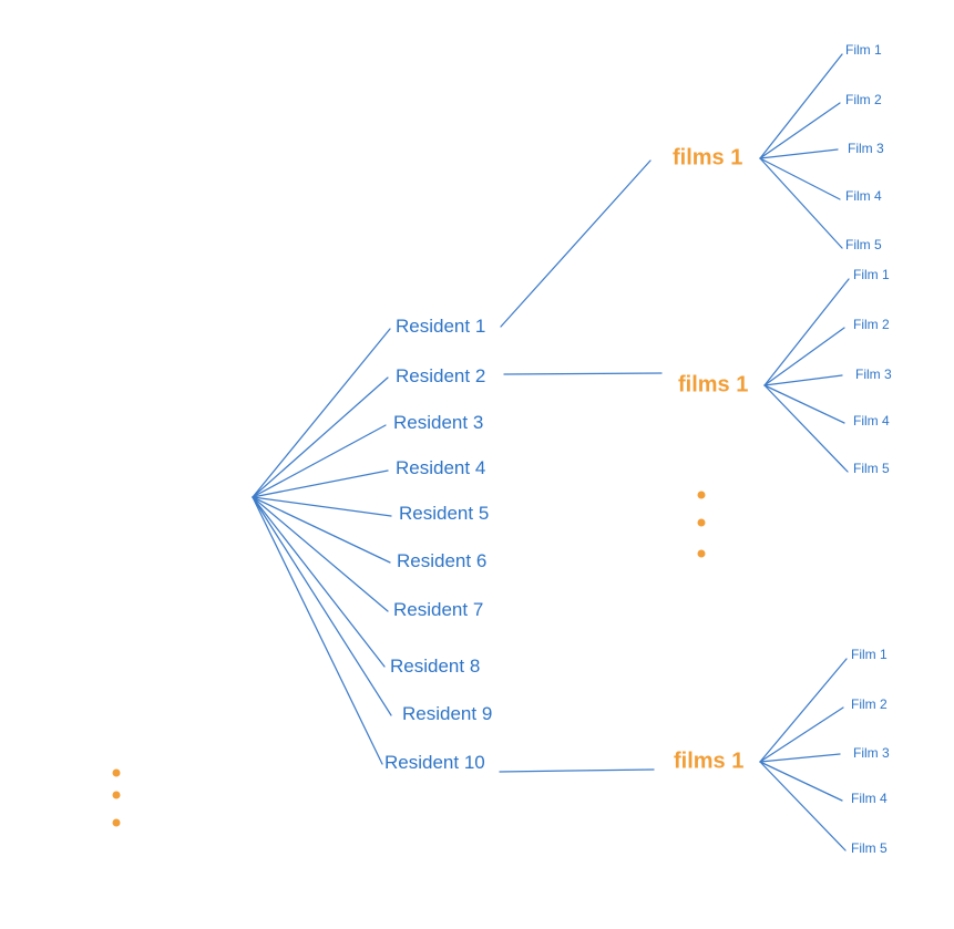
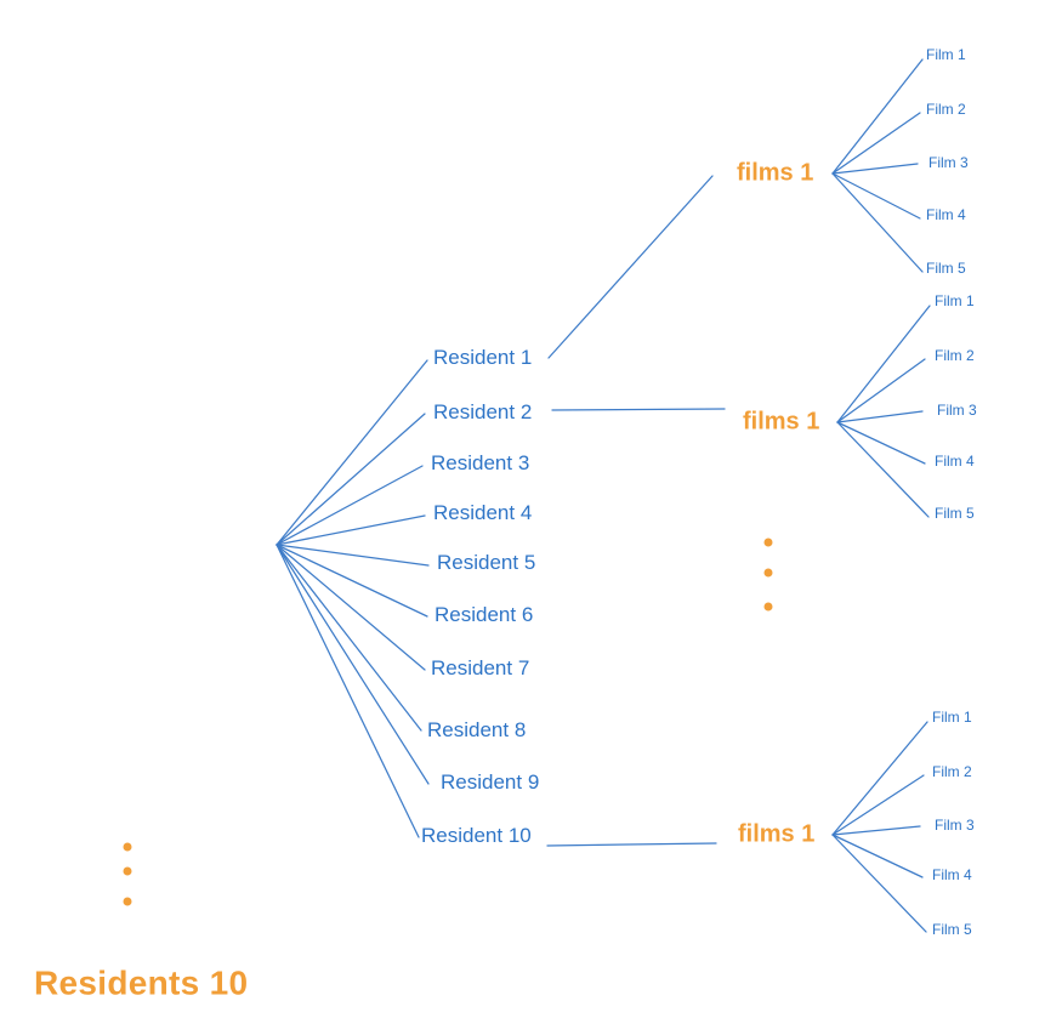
+ Residents 10
  Resident 1
  Resident 2
  Resident 3
  Resident 4
  Resident 5
  Resident 6
  Resident 7
  Resident 8
  Resident 9
  Resident 10
  films 1
  Film 1
  Film 2
  Film 3
  Film 4
  Film 5
  films 1
  Film 1
  Film 2
  Film 3
  Film 4
  Film 5
  films 1
  Film 1
  Film 2
  Film 3
  Film 4
  Film 5
